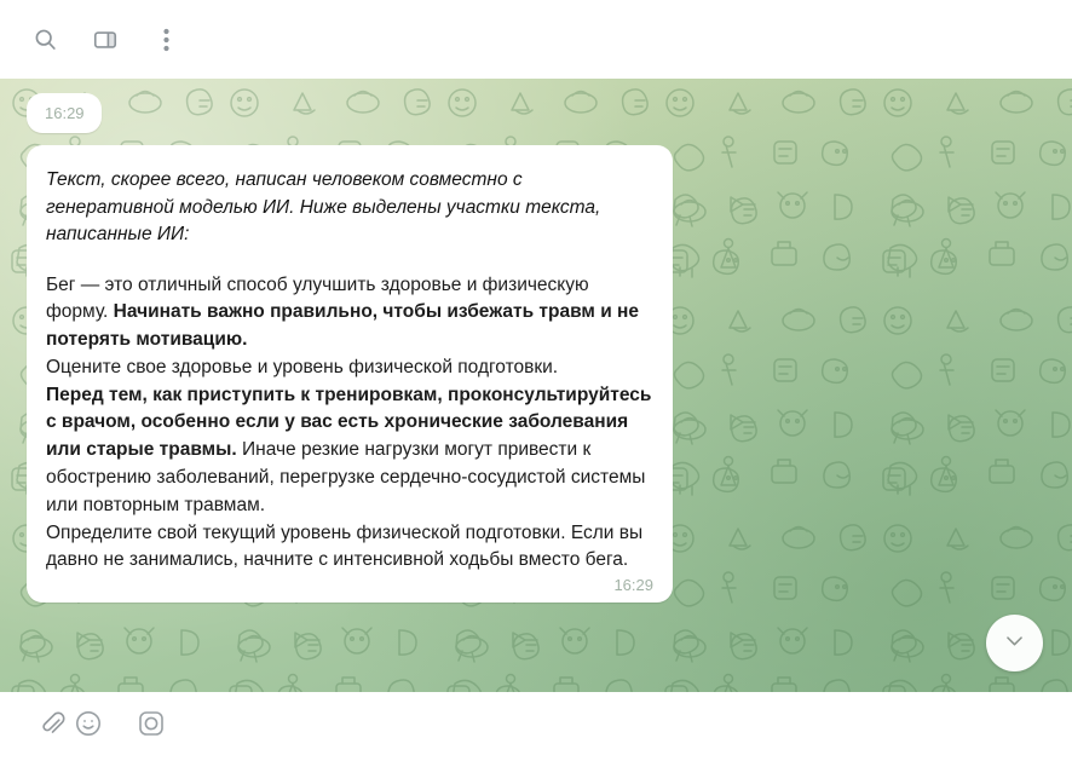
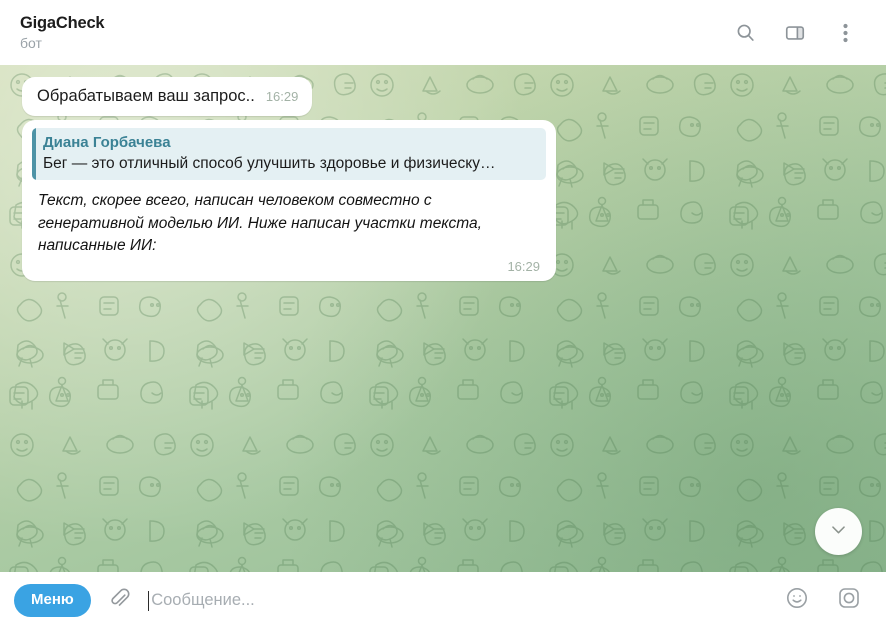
+ GigaCheck
+ бот
+ Обрабатываем ваш запрос..
  16:29
+ Диана Горбачева
+ Бег — это отличный способ улучшить здоровье и физическу…
- Текст, скорее всего, написан человеком совместно с генеративной моделью ИИ. Ниже выделены участки текста, написанные ИИ:
+ Текст, скорее всего, написан человеком совместно с генеративной моделью ИИ. Ниже написан участки текста, написанные ИИ:
- Бег — это отличный способ улучшить здоровье и физическую форму. Начинать важно правильно, чтобы избежать травм и не потерять мотивацию.
- Оцените свое здоровье и уровень физической подготовки.
- Перед тем, как приступить к тренировкам, проконсультируйтесь с врачом, особенно если у вас есть хронические заболевания или старые травмы. Иначе резкие нагрузки могут привести к обострению заболеваний, перегрузке сердечно-сосудистой системы или повторным травмам.
- Определите свой текущий уровень физической подготовки. Если вы давно не занимались, начните с интенсивной ходьбы вместо бега.
  16:29
+ Меню
+ Сообщение...
